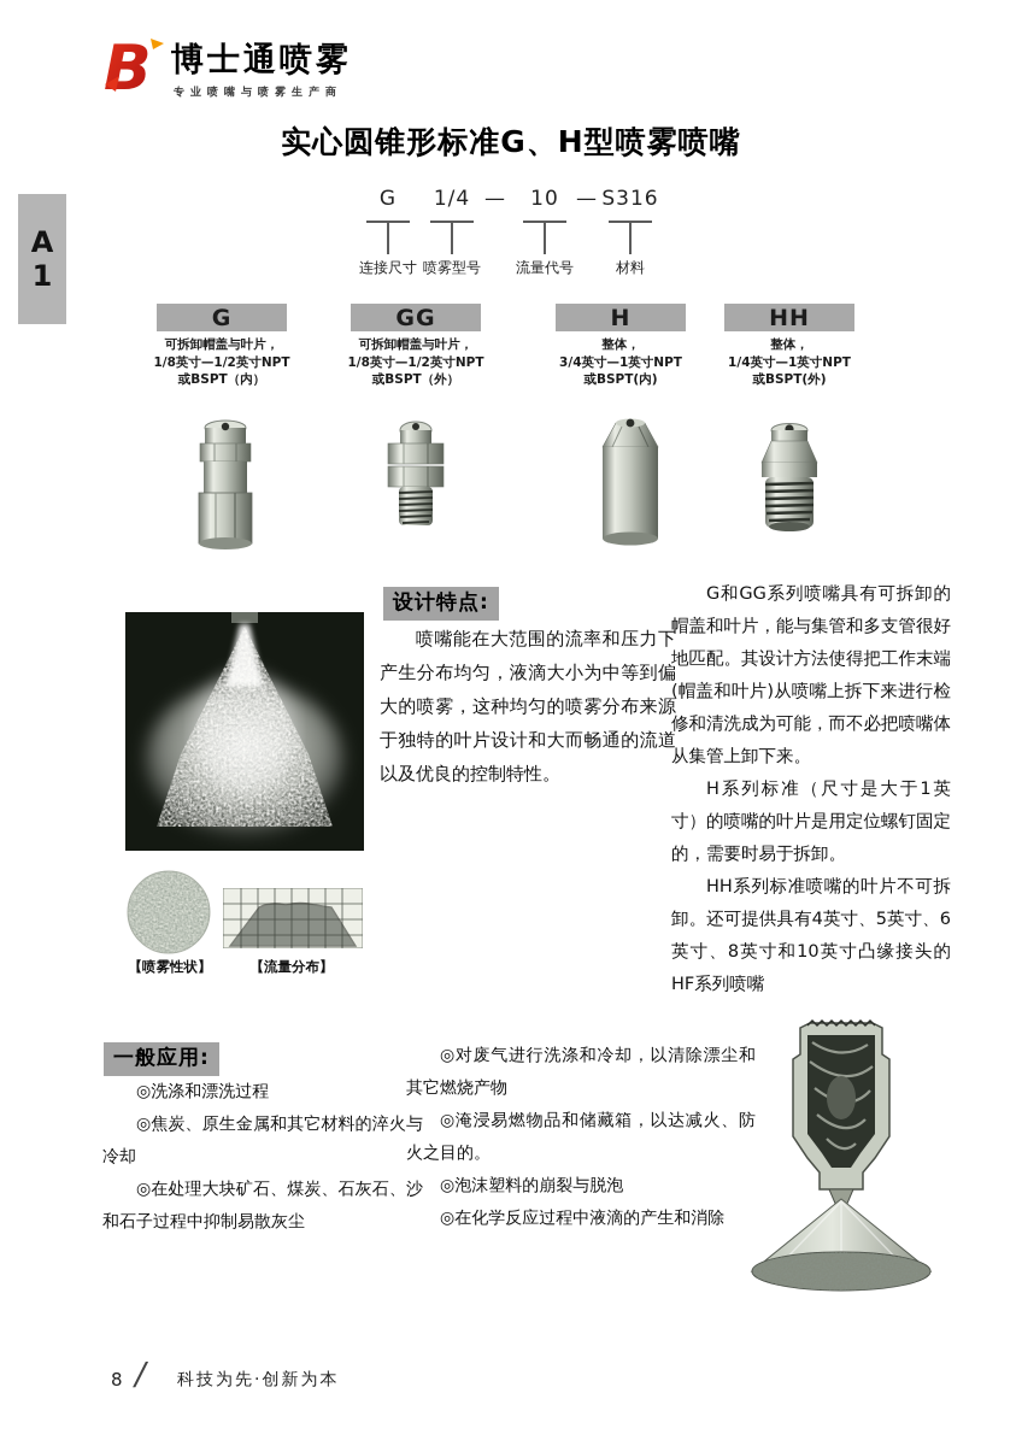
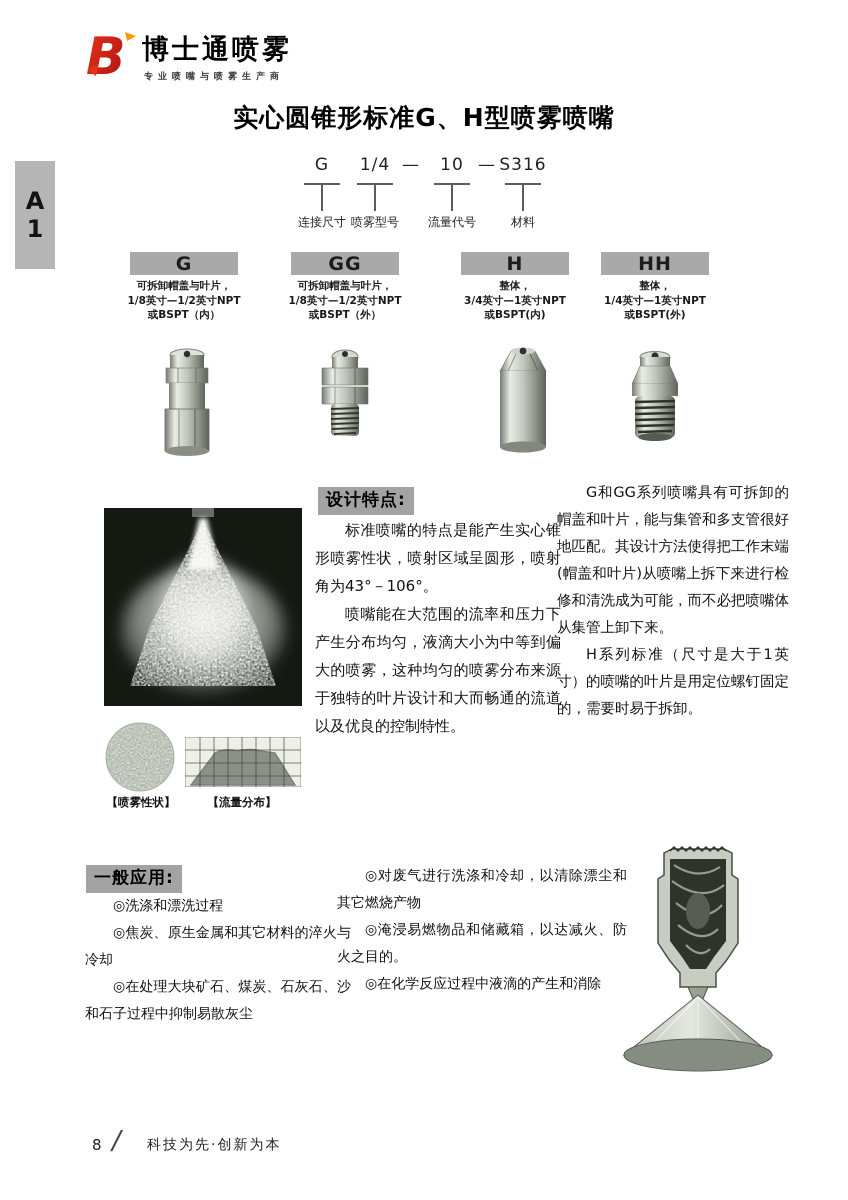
  B
  博士通喷雾
  专业喷嘴与喷雾生产商
  实心圆锥形标准G、H型喷雾喷嘴
  A
  1
  G
  连接尺寸
  1/4
  喷雾型号
  10
  流量代号
  S316
  材料
  —
  —
  G
  GG
  H
  HH
  可拆卸帽盖与叶片，
  1/8英寸—1/2英寸NPT
  或BSPT（内）
  可拆卸帽盖与叶片，
  1/8英寸—1/2英寸NPT
  或BSPT（外）
  整体，
  3/4英寸—1英寸NPT
  或BSPT(内)
  整体，
  1/4英寸—1英寸NPT
  或BSPT(外)
  设计特点:
+ 标准喷嘴的特点是能产生实心锥形喷雾性状，喷射区域呈圆形，喷射角为43°－106°。
  喷嘴能在大范围的流率和压力下产生分布均匀，液滴大小为中等到偏大的喷雾，这种均匀的喷雾分布来源于独特的叶片设计和大而畅通的流道以及优良的控制特性。
  G和GG系列喷嘴具有可拆卸的帽盖和叶片，能与集管和多支管很好地匹配。其设计方法使得把工作末端(帽盖和叶片)从喷嘴上拆下来进行检修和清洗成为可能，而不必把喷嘴体从集管上卸下来。
  H系列标准（尺寸是大于1英寸）的喷嘴的叶片是用定位螺钉固定的，需要时易于拆卸。
- HH系列标准喷嘴的叶片不可拆卸。还可提供具有4英寸、5英寸、6英寸、8英寸和10英寸凸缘接头的HF系列喷嘴
  【喷雾性状】
  【流量分布】
  一般应用:
  ◎洗涤和漂洗过程
  ◎焦炭、原生金属和其它材料的淬火与冷却
  ◎在处理大块矿石、煤炭、石灰石、沙和石子过程中抑制易散灰尘
  ◎对废气进行洗涤和冷却，以清除漂尘和其它燃烧产物
  ◎淹浸易燃物品和储藏箱，以达减火、防火之目的。
- ◎泡沫塑料的崩裂与脱泡
  ◎在化学反应过程中液滴的产生和消除
  8
  /
  科技为先·创新为本
